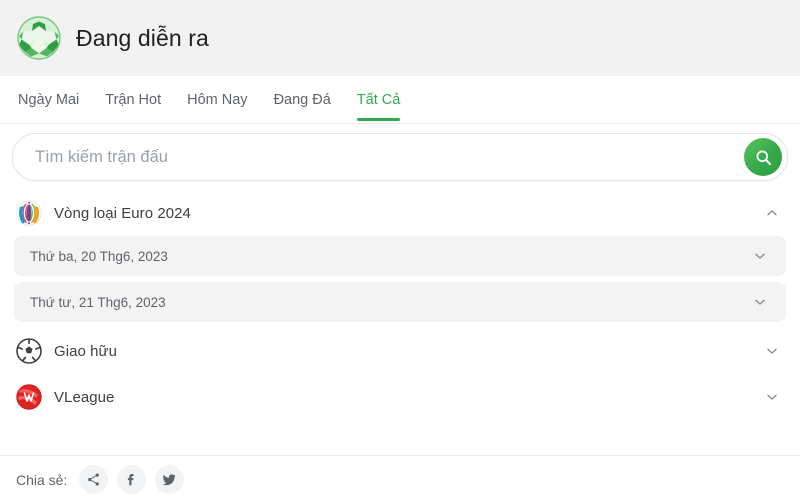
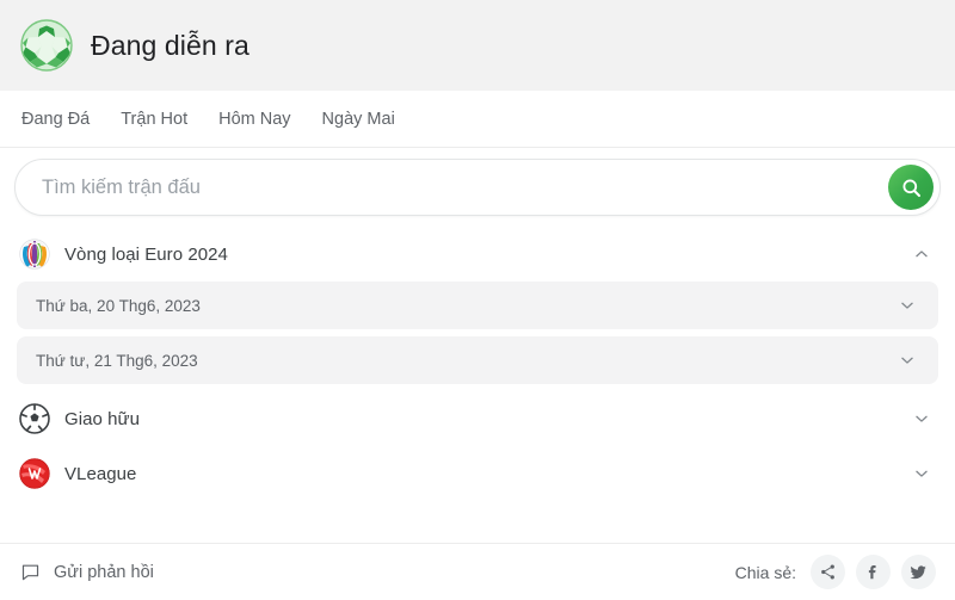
  Đang diễn ra
- Ngày Mai
+ Đang Đá
  Trận Hot
  Hôm Nay
- Đang Đá
+ Ngày Mai
- Tất Cả
  Tìm kiếm trận đấu
  Vòng loại Euro 2024
  Thứ ba, 20 Thg6, 2023
  Thứ tư, 21 Thg6, 2023
  Giao hữu
  VLeague
+ Gửi phản hồi
  Chia sẻ:
